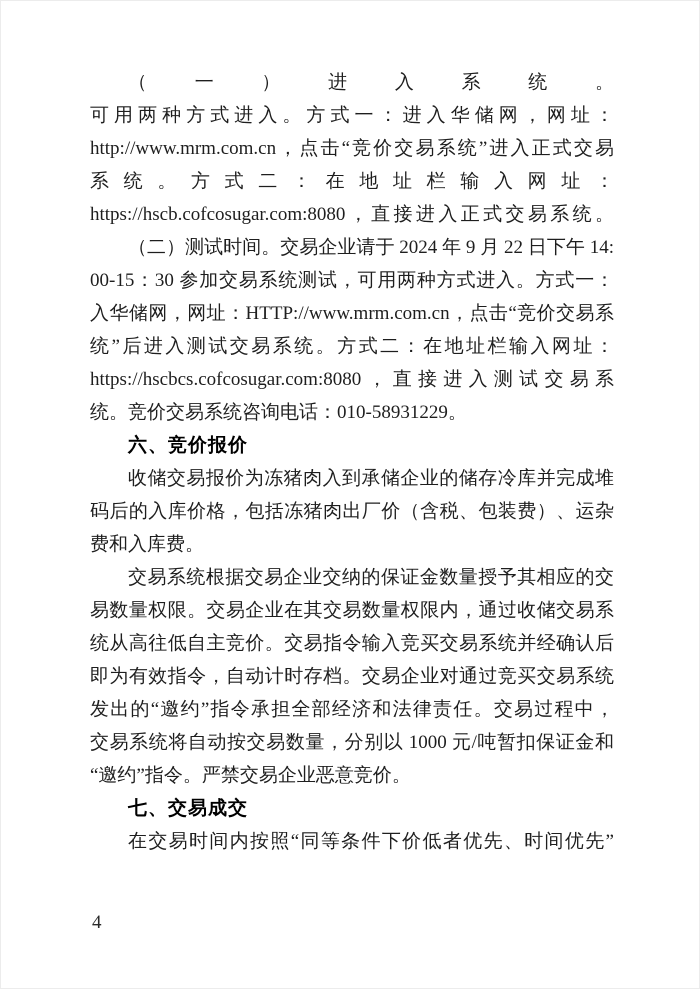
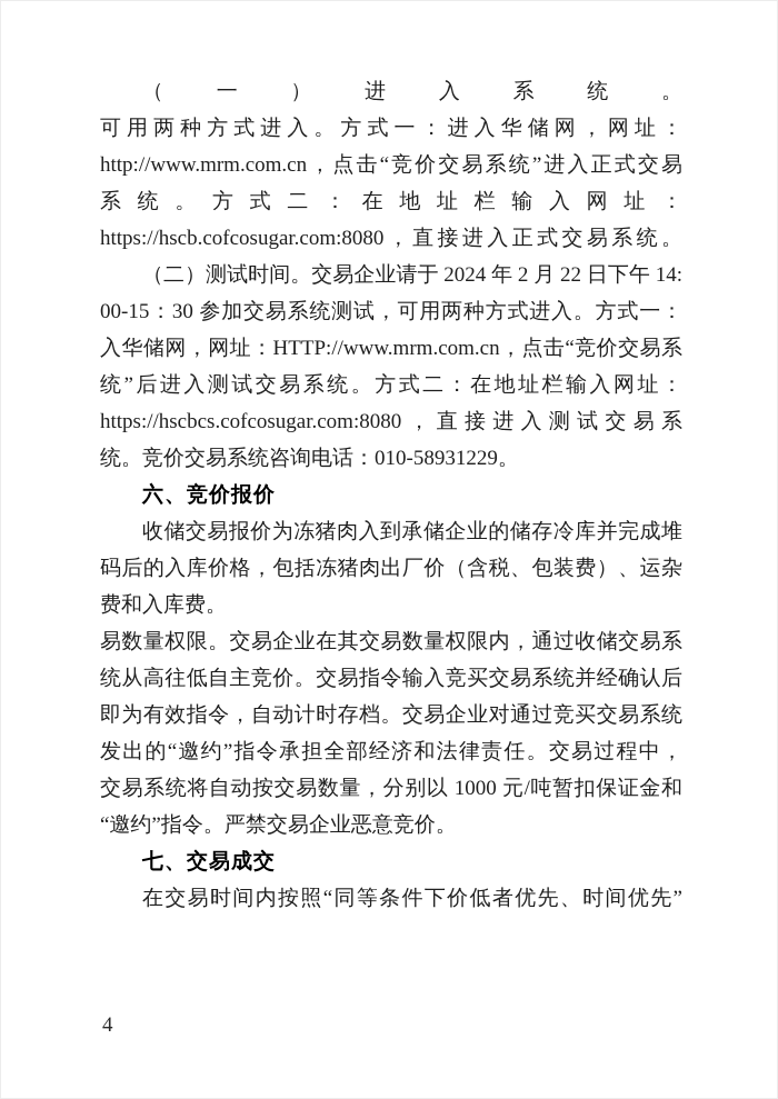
  可用两种方式进入。方式一：进入华储网，网址：
  http://www.mrm.com.cn，点击“竞价交易系统”进入正式交易
  系统。方式二：在地址栏输入网址：
  https://hscb.cofcosugar.com:8080，直接进入正式交易系统。
- （二）测试时间。交易企业请于 2024 年 9 月 22 日下午 14:
+ （二）测试时间。交易企业请于 2024 年 2 月 22 日下午 14:
  00-15：30 参加交易系统测试，可用两种方式进入。方式一：
  入华储网，网址：HTTP://www.mrm.com.cn，点击“竞价交易系
  统”后进入测试交易系统。方式二：在地址栏输入网址：
  https://hscbcs.cofcosugar.com:8080，直接进入测试交易系
  统。竞价交易系统咨询电话：010-58931229。
  六、竞价报价
  收储交易报价为冻猪肉入到承储企业的储存冷库并完成堆
  码后的入库价格，包括冻猪肉出厂价（含税、包装费）、运杂
  费和入库费。
- 交易系统根据交易企业交纳的保证金数量授予其相应的交
  易数量权限。交易企业在其交易数量权限内，通过收储交易系
  统从高往低自主竞价。交易指令输入竞买交易系统并经确认后
  即为有效指令，自动计时存档。交易企业对通过竞买交易系统
  发出的“邀约”指令承担全部经济和法律责任。交易过程中，
  交易系统将自动按交易数量，分别以 1000 元/吨暂扣保证金和
  “邀约”指令。严禁交易企业恶意竞价。
  七、交易成交
  在交易时间内按照“同等条件下价低者优先、时间优先”
  4
